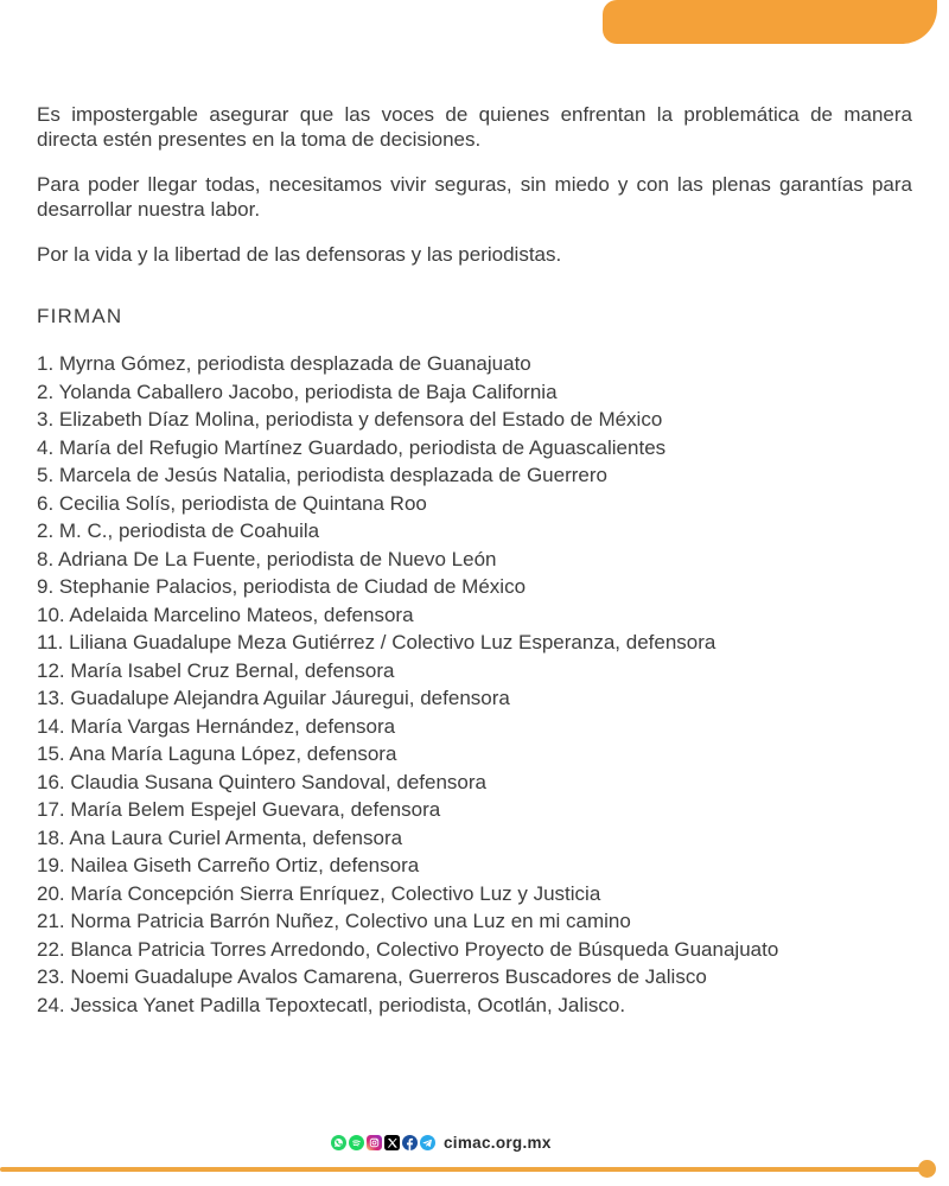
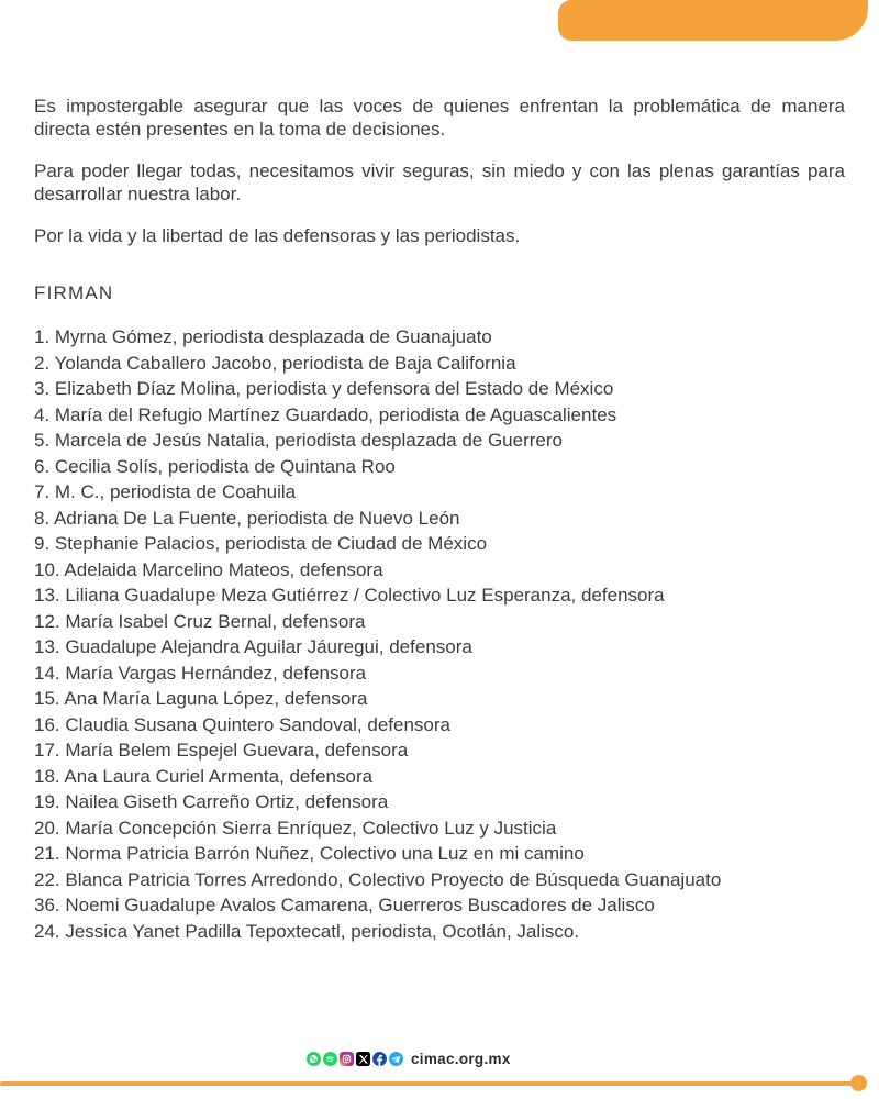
  Es impostergable asegurar que las voces de quienes enfrentan la problemática de manera directa estén presentes en la toma de decisiones.
  Para poder llegar todas, necesitamos vivir seguras, sin miedo y con las plenas garantías para desarrollar nuestra labor.
  Por la vida y la libertad de las defensoras y las periodistas.
  FIRMAN
  1. Myrna Gómez, periodista desplazada de Guanajuato
  2. Yolanda Caballero Jacobo, periodista de Baja California
  3. Elizabeth Díaz Molina, periodista y defensora del Estado de México
  4. María del Refugio Martínez Guardado, periodista de Aguascalientes
  5. Marcela de Jesús Natalia, periodista desplazada de Guerrero
  6. Cecilia Solís, periodista de Quintana Roo
- 2. M. C., periodista de Coahuila
+ 7. M. C., periodista de Coahuila
  8. Adriana De La Fuente, periodista de Nuevo León
  9. Stephanie Palacios, periodista de Ciudad de México
  10. Adelaida Marcelino Mateos, defensora
- 11. Liliana Guadalupe Meza Gutiérrez / Colectivo Luz Esperanza, defensora
+ 13. Liliana Guadalupe Meza Gutiérrez / Colectivo Luz Esperanza, defensora
  12. María Isabel Cruz Bernal, defensora
  13. Guadalupe Alejandra Aguilar Jáuregui, defensora
  14. María Vargas Hernández, defensora
  15. Ana María Laguna López, defensora
  16. Claudia Susana Quintero Sandoval, defensora
  17. María Belem Espejel Guevara, defensora
  18. Ana Laura Curiel Armenta, defensora
  19. Nailea Giseth Carreño Ortiz, defensora
  20. María Concepción Sierra Enríquez, Colectivo Luz y Justicia
  21. Norma Patricia Barrón Nuñez, Colectivo una Luz en mi camino
  22. Blanca Patricia Torres Arredondo, Colectivo Proyecto de Búsqueda Guanajuato
- 23. Noemi Guadalupe Avalos Camarena, Guerreros Buscadores de Jalisco
+ 36. Noemi Guadalupe Avalos Camarena, Guerreros Buscadores de Jalisco
  24. Jessica Yanet Padilla Tepoxtecatl, periodista, Ocotlán, Jalisco.
  cimac.org.mx
